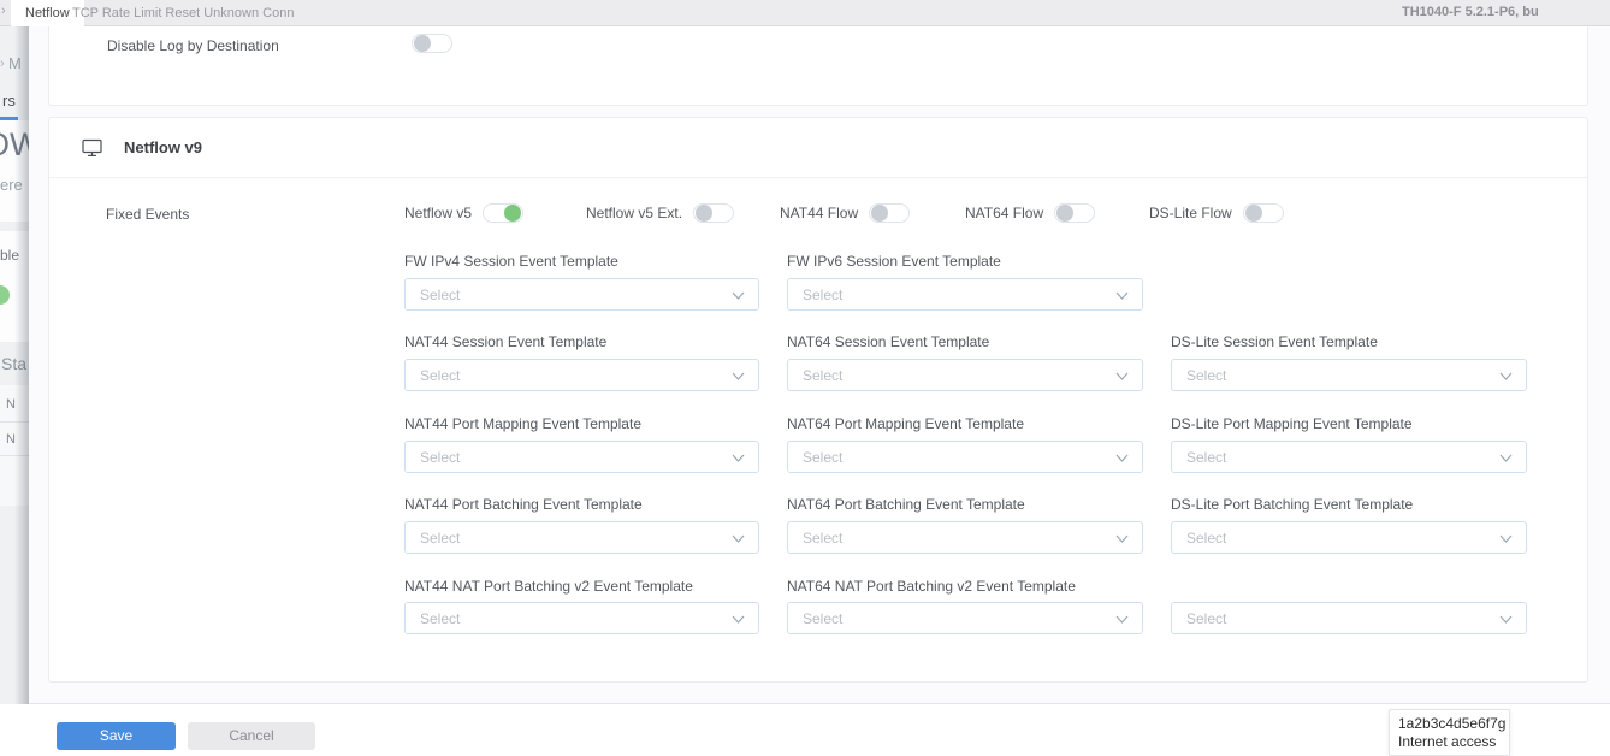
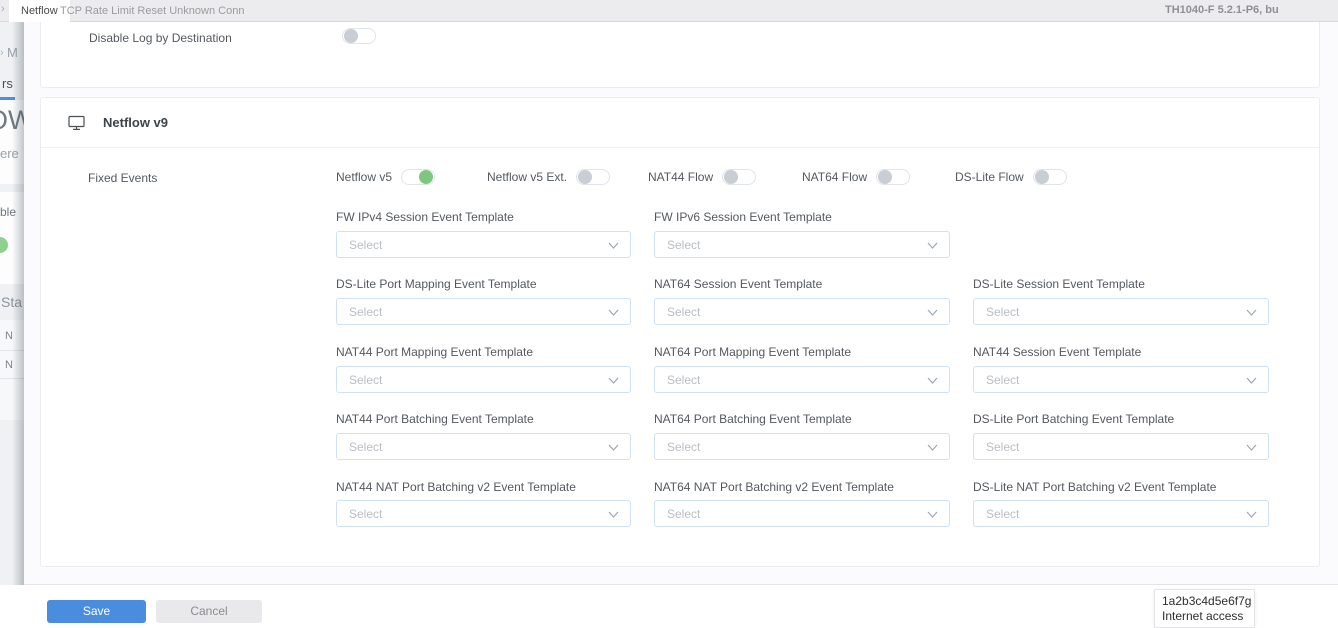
  ›
  rs
  N
  N
  ›
  Netflow
  TCP Rate Limit Reset Unknown Conn
  TH1040-F 5.2.1-P6, bu
  Disable Log by Destination
  Netflow v9
  Fixed Events
  Netflow v5
  Netflow v5 Ext.
  NAT44 Flow
  NAT64 Flow
  DS-Lite Flow
  FW IPv4 Session Event Template
  Select
  FW IPv6 Session Event Template
  Select
- NAT44 Session Event Template
+ DS-Lite Port Mapping Event Template
  Select
  NAT64 Session Event Template
  Select
  DS-Lite Session Event Template
  Select
  NAT44 Port Mapping Event Template
  Select
  NAT64 Port Mapping Event Template
  Select
- DS-Lite Port Mapping Event Template
+ NAT44 Session Event Template
  Select
  NAT44 Port Batching Event Template
  Select
  NAT64 Port Batching Event Template
  Select
  DS-Lite Port Batching Event Template
  Select
  NAT44 NAT Port Batching v2 Event Template
  Select
  NAT64 NAT Port Batching v2 Event Template
  Select
+ DS-Lite NAT Port Batching v2 Event Template
  Select
  Save
  Cancel
  1a2b3c4d5e6f7g
  Internet access
